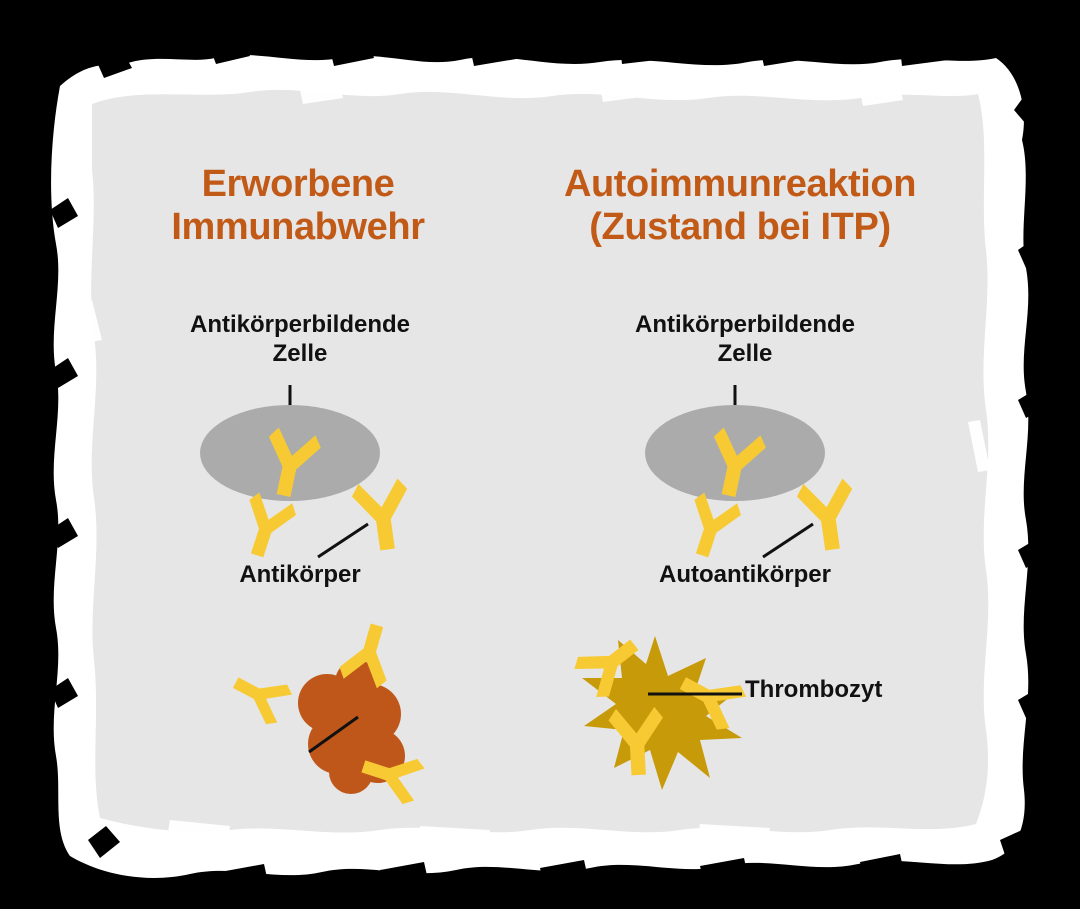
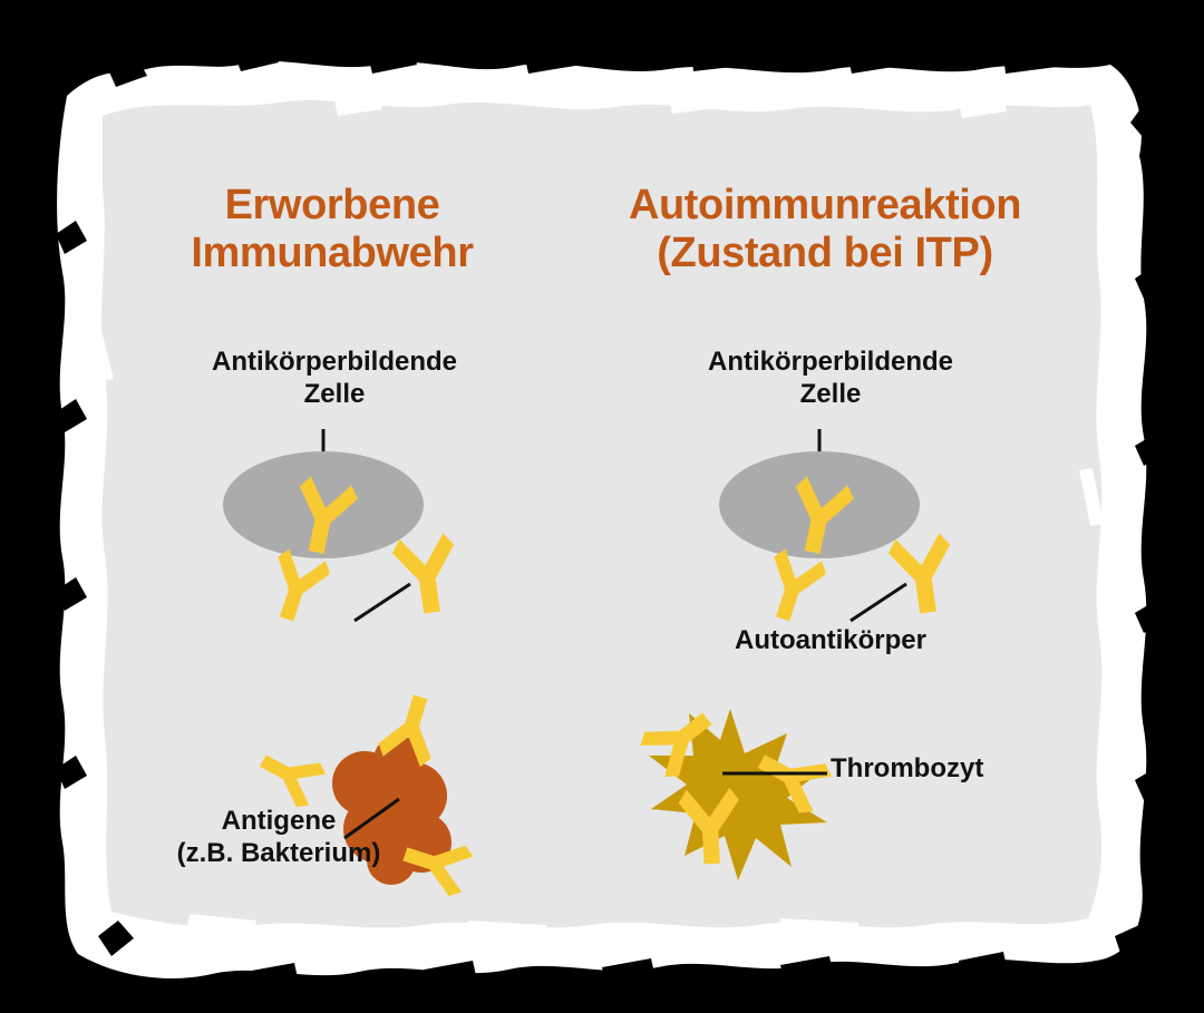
  Erworbene
  Immunabwehr
  Autoimmunreaktion
  (Zustand bei ITP)
  Antikörperbildende
  Zelle
  Antikörperbildende
  Zelle
- Antikörper
  Autoantikörper
+ Antigene
+ (z.B. Bakterium)
  Thrombozyt
